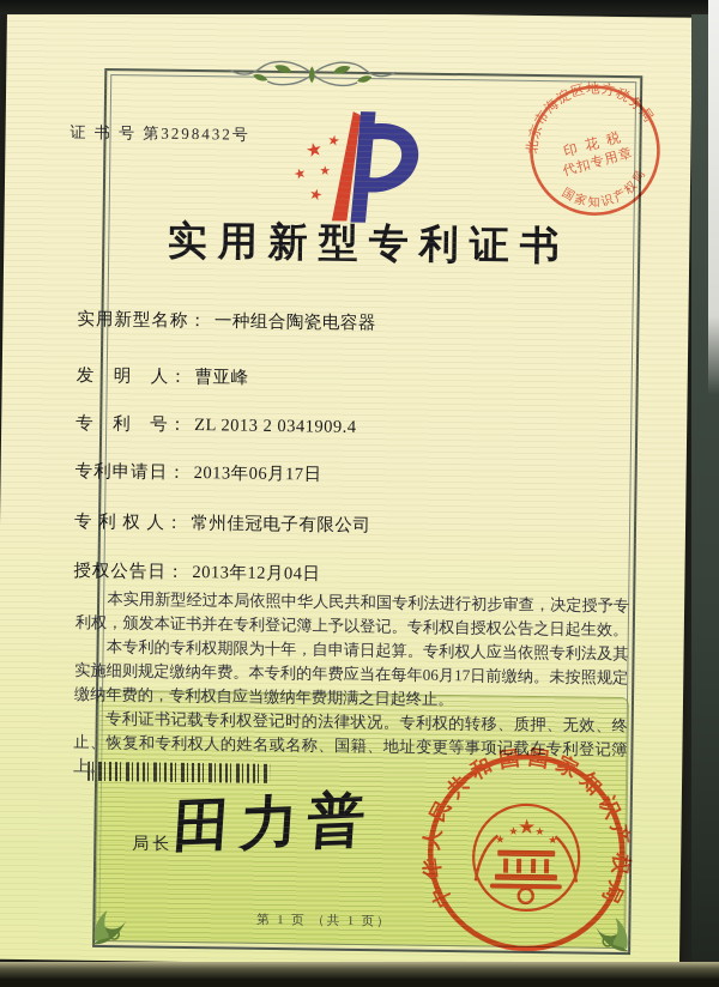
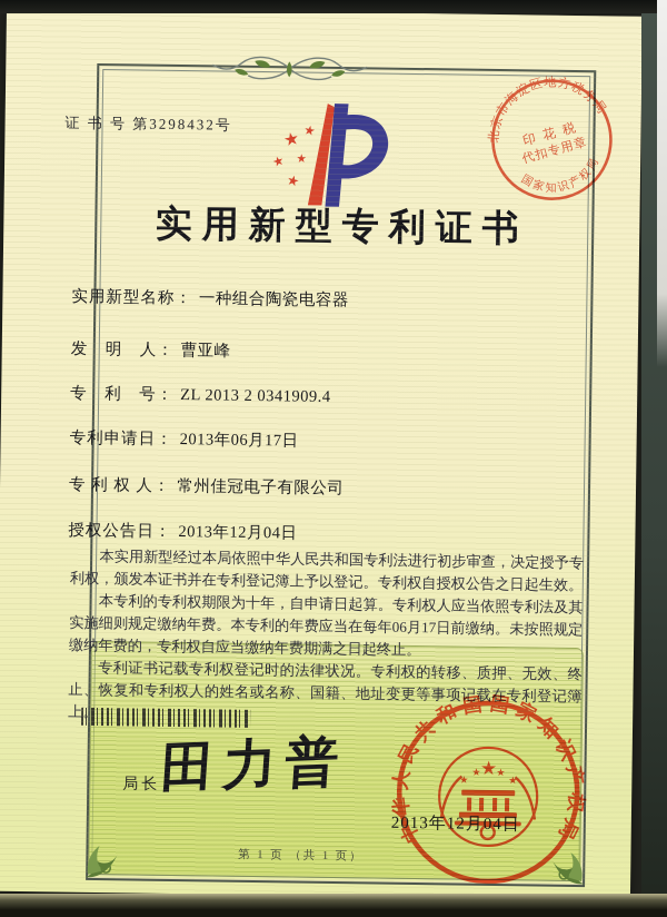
+ 2013年12月04日
